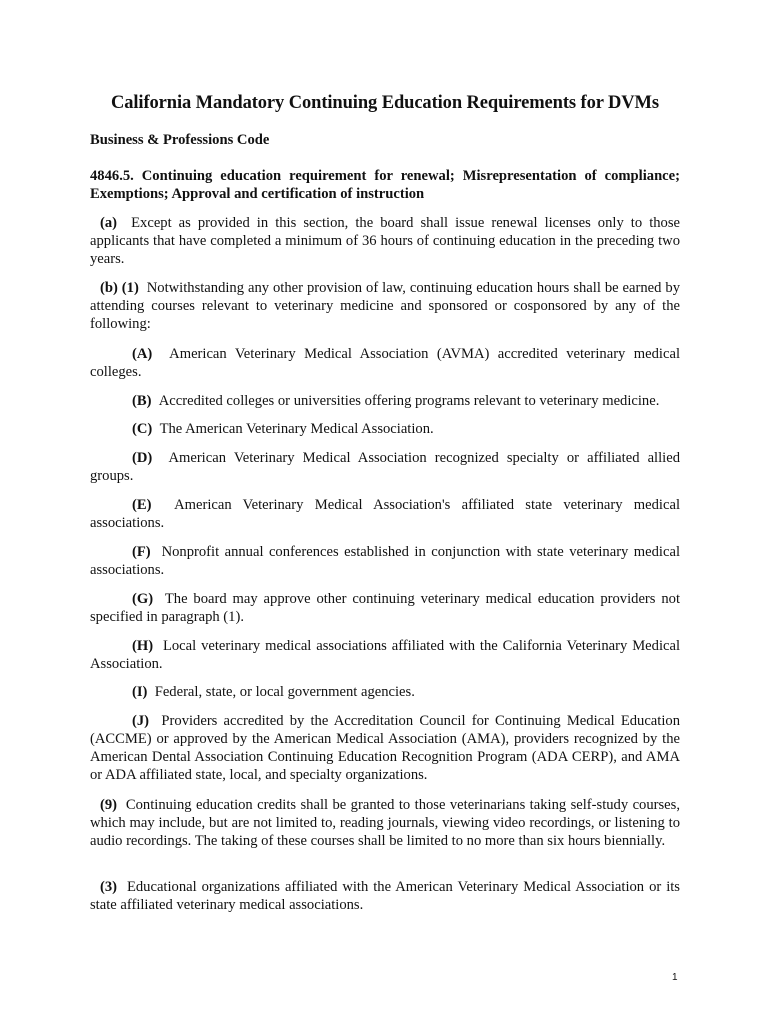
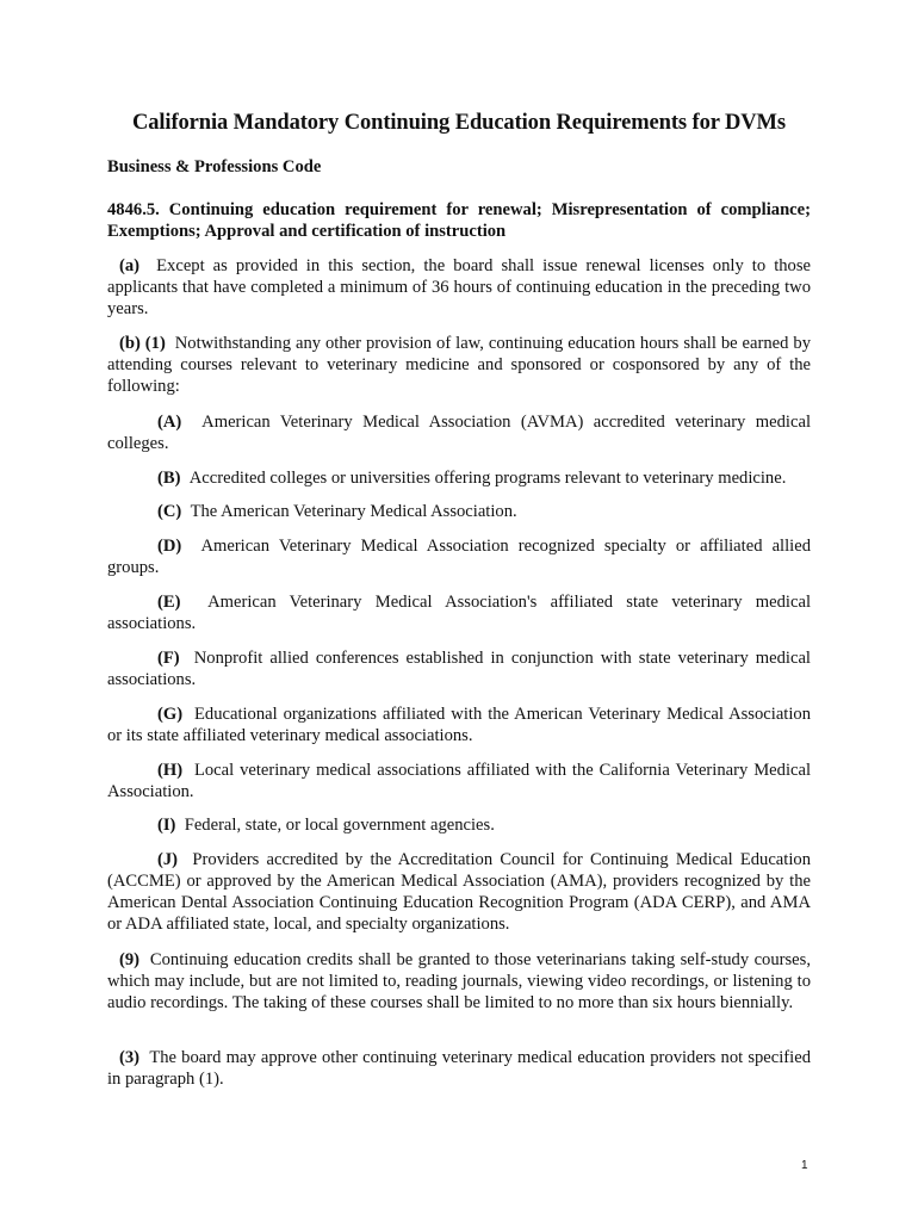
  California Mandatory Continuing Education Requirements for DVMs
  Business & Professions Code
  4846.5. Continuing education requirement for renewal; Misrepresentation of compliance; Exemptions; Approval and certification of instruction
  (a) Except as provided in this section, the board shall issue renewal licenses only to those applicants that have completed a minimum of 36 hours of continuing education in the preceding two years.
  (b) (1) Notwithstanding any other provision of law, continuing education hours shall be earned by attending courses relevant to veterinary medicine and sponsored or cosponsored by any of the following:
  (A) American Veterinary Medical Association (AVMA) accredited veterinary medical colleges.
  (B) Accredited colleges or universities offering programs relevant to veterinary medicine.
  (C) The American Veterinary Medical Association.
  (D) American Veterinary Medical Association recognized specialty or affiliated allied groups.
  (E) American Veterinary Medical Association's affiliated state veterinary medical associations.
- (F) Nonprofit annual conferences established in conjunction with state veterinary medical associations.
+ (F) Nonprofit allied conferences established in conjunction with state veterinary medical associations.
- (G) The board may approve other continuing veterinary medical education providers not specified in paragraph (1).
+ (G) Educational organizations affiliated with the American Veterinary Medical Association or its state affiliated veterinary medical associations.
  (H) Local veterinary medical associations affiliated with the California Veterinary Medical Association.
  (I) Federal, state, or local government agencies.
  (J) Providers accredited by the Accreditation Council for Continuing Medical Education (ACCME) or approved by the American Medical Association (AMA), providers recognized by the American Dental Association Continuing Education Recognition Program (ADA CERP), and AMA or ADA affiliated state, local, and specialty organizations.
  (9) Continuing education credits shall be granted to those veterinarians taking self-study courses, which may include, but are not limited to, reading journals, viewing video recordings, or listening to audio recordings. The taking of these courses shall be limited to no more than six hours biennially.
- (3) Educational organizations affiliated with the American Veterinary Medical Association or its state affiliated veterinary medical associations.
+ (3) The board may approve other continuing veterinary medical education providers not specified in paragraph (1).
  1
